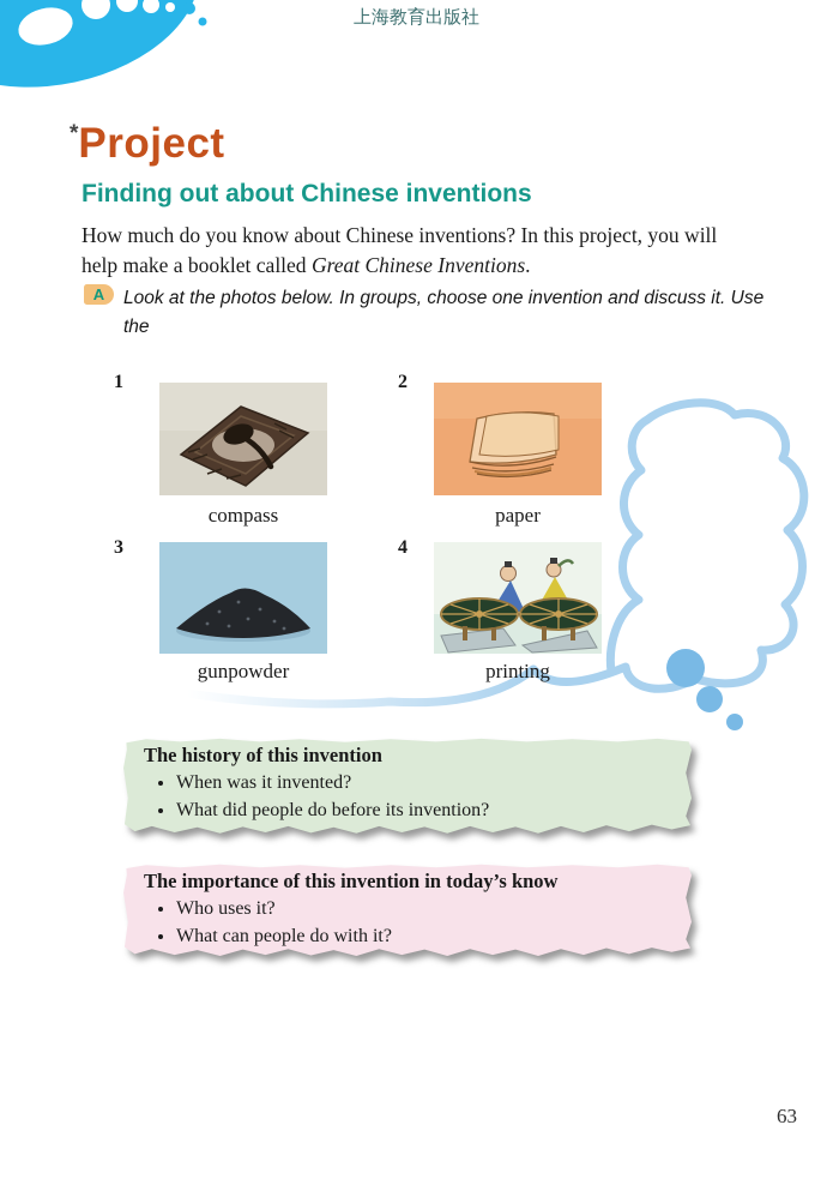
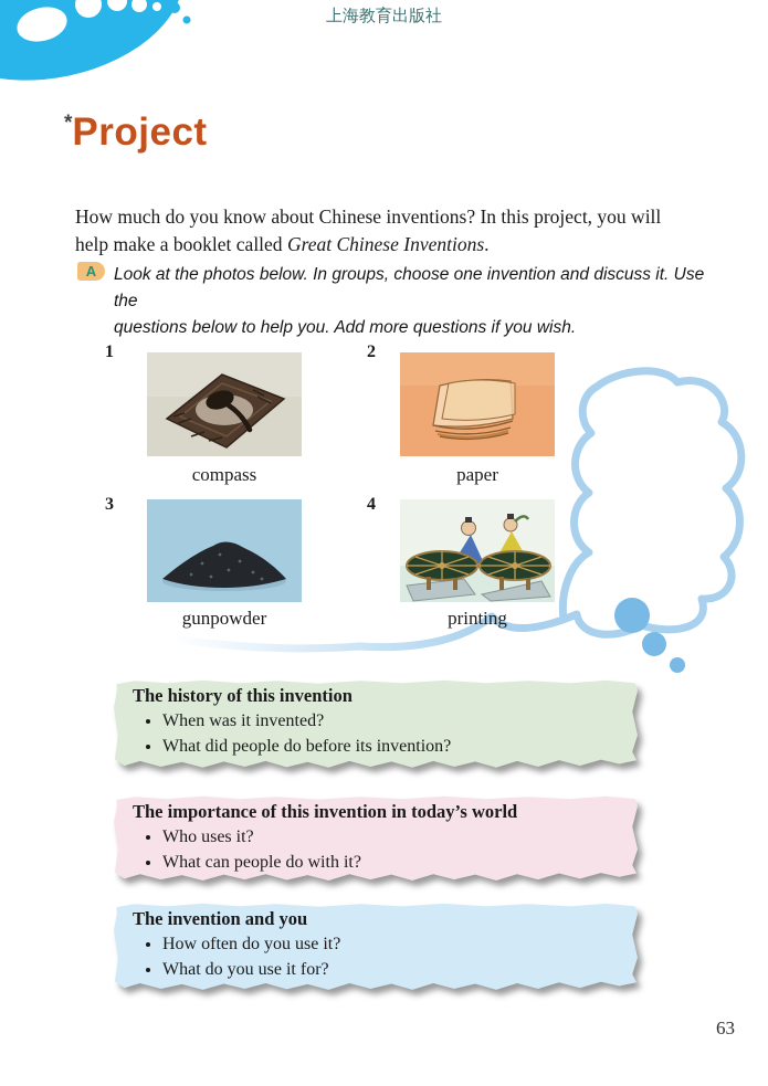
  上海教育出版社
  *Project
- Finding out about Chinese inventions
  How much do you know about Chinese inventions? In this project, you will
  help make a booklet called Great Chinese Inventions.
  A
  Look at the photos below. In groups, choose one invention and discuss it. Use the
+ questions below to help you. Add more questions if you wish.
  1
  compass
  2
  paper
  3
  gunpowder
  4
  printing
  The history of this invention
  When was it invented?
  What did people do before its invention?
- The importance of this invention in today’s know
+ The importance of this invention in today’s world
  Who uses it?
  What can people do with it?
+ The invention and you
+ How often do you use it?
+ What do you use it for?
  63
